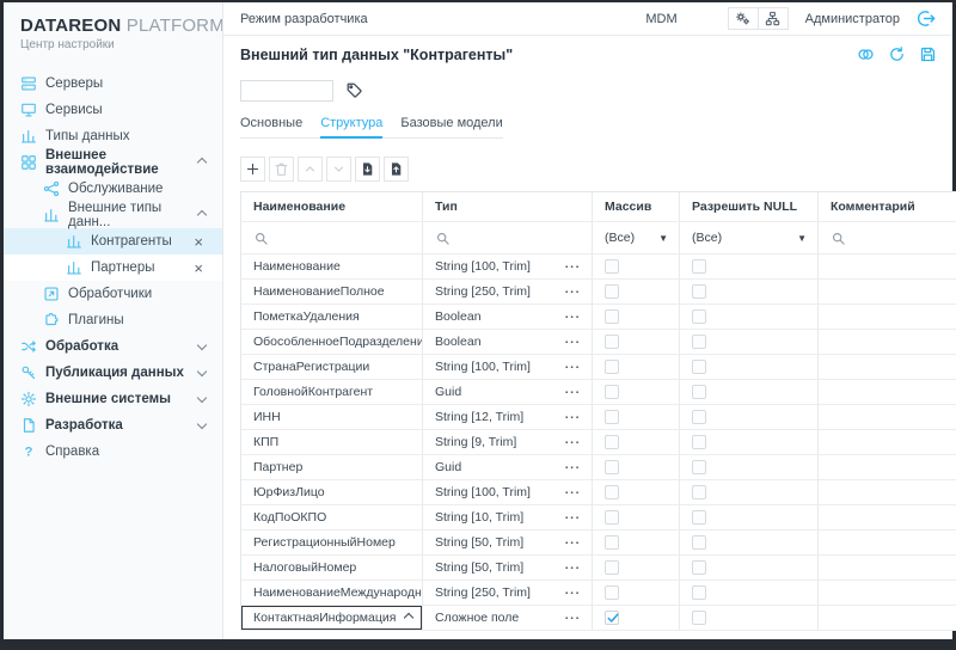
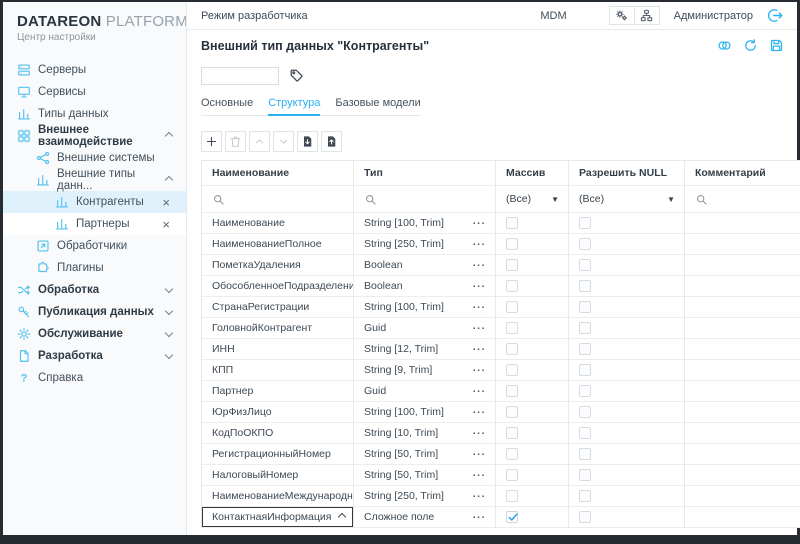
  DATAREON PLATFORM
  Центр настройки
  Серверы
  Сервисы
  Типы данных
  Внешнее взаимодействие
- Обслуживание
+ Внешние системы
  Внешние типы данн...
  Контрагенты
  ×
  Партнеры
  ×
  Обработчики
  Плагины
  Обработка
  Публикация данных
- Внешние системы
+ Обслуживание
  Разработка
  ?
  Справка
  Режим разработчика
  MDM
  Администратор
  Внешний тип данных "Контрагенты"
  Основные
  Структура
  Базовые модели
  Наименование
  Тип
  Массив
  Разрешить NULL
  Комментарий
  (Все)
  ▼
  (Все)
  ▼
  Наименование
  String [100, Trim]
  ...
  НаименованиеПолное
  String [250, Trim]
  ...
  ПометкаУдаления
  Boolean
  ...
  ОбособленноеПодразделени
  Boolean
  ...
  СтранаРегистрации
  String [100, Trim]
  ...
  ГоловнойКонтрагент
  Guid
  ...
  ИНН
  String [12, Trim]
  ...
  КПП
  String [9, Trim]
  ...
  Партнер
  Guid
  ...
  ЮрФизЛицо
  String [100, Trim]
  ...
  КодПоОКПО
  String [10, Trim]
  ...
  РегистрационныйНомер
  String [50, Trim]
  ...
  НалоговыйНомер
  String [50, Trim]
  ...
  НаименованиеМеждународн
  String [250, Trim]
  ...
  КонтактнаяИнформация
  Сложное поле
  ...
